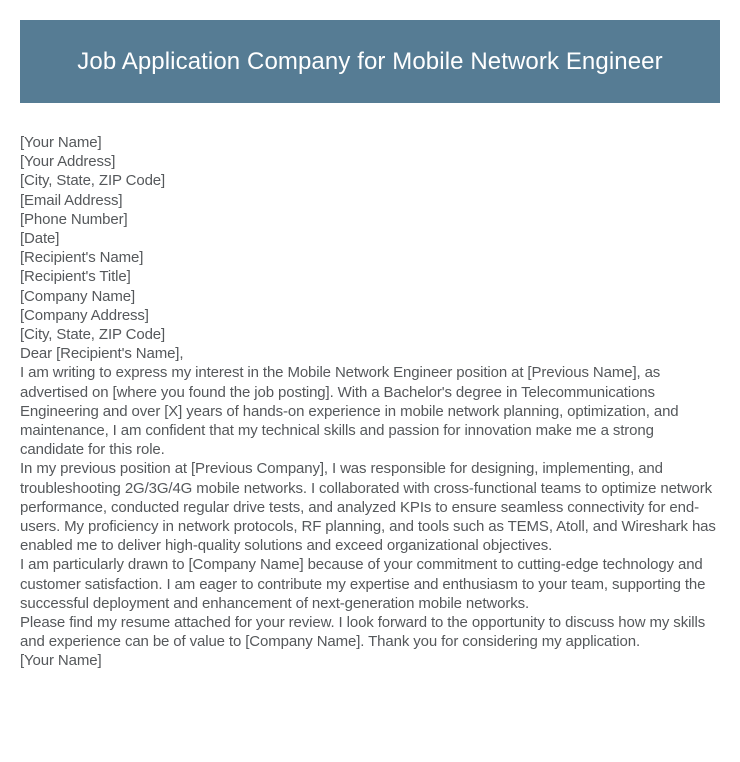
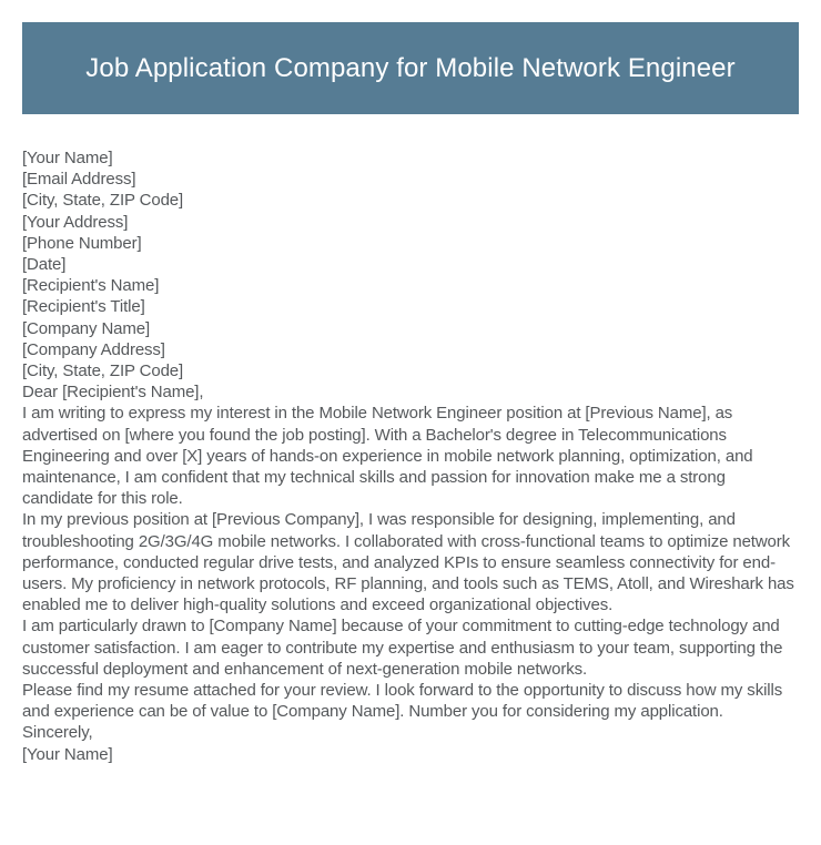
  Job Application Company for Mobile Network Engineer
  [Your Name]
- [Your Address]
+ [Email Address]
  [City, State, ZIP Code]
- [Email Address]
+ [Your Address]
  [Phone Number]
  [Date]
  [Recipient's Name]
  [Recipient's Title]
  [Company Name]
  [Company Address]
  [City, State, ZIP Code]
  Dear [Recipient's Name],
  I am writing to express my interest in the Mobile Network Engineer position at [Previous Name], as advertised on [where you found the job posting]. With a Bachelor's degree in Telecommunications Engineering and over [X] years of hands-on experience in mobile network planning, optimization, and maintenance, I am confident that my technical skills and passion for innovation make me a strong candidate for this role.
  In my previous position at [Previous Company], I was responsible for designing, implementing, and troubleshooting 2G/3G/4G mobile networks. I collaborated with cross-functional teams to optimize network performance, conducted regular drive tests, and analyzed KPIs to ensure seamless connectivity for end-users. My proficiency in network protocols, RF planning, and tools such as TEMS, Atoll, and Wireshark has enabled me to deliver high-quality solutions and exceed organizational objectives.
  I am particularly drawn to [Company Name] because of your commitment to cutting-edge technology and customer satisfaction. I am eager to contribute my expertise and enthusiasm to your team, supporting the successful deployment and enhancement of next-generation mobile networks.
- Please find my resume attached for your review. I look forward to the opportunity to discuss how my skills and experience can be of value to [Company Name]. Thank you for considering my application.
+ Please find my resume attached for your review. I look forward to the opportunity to discuss how my skills and experience can be of value to [Company Name]. Number you for considering my application.
+ Sincerely,
  [Your Name]
